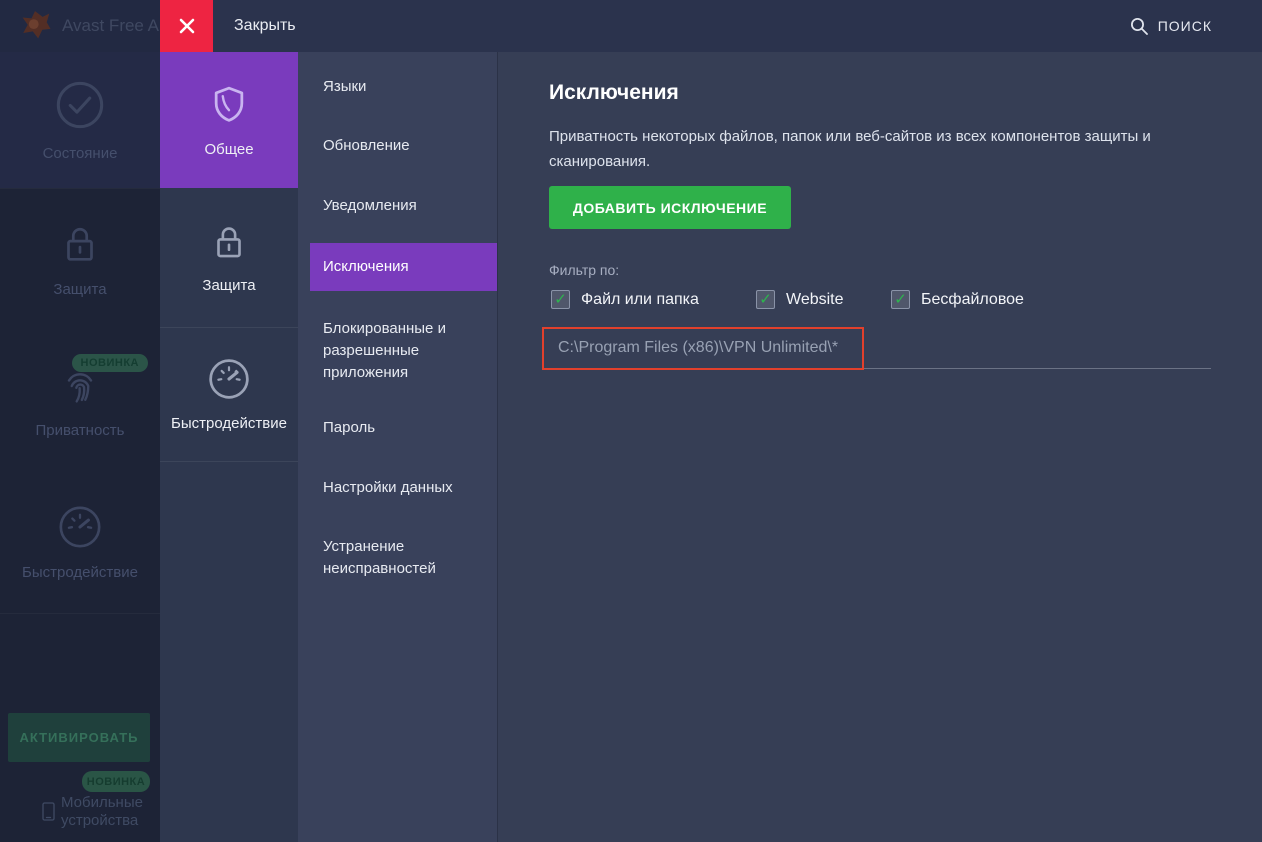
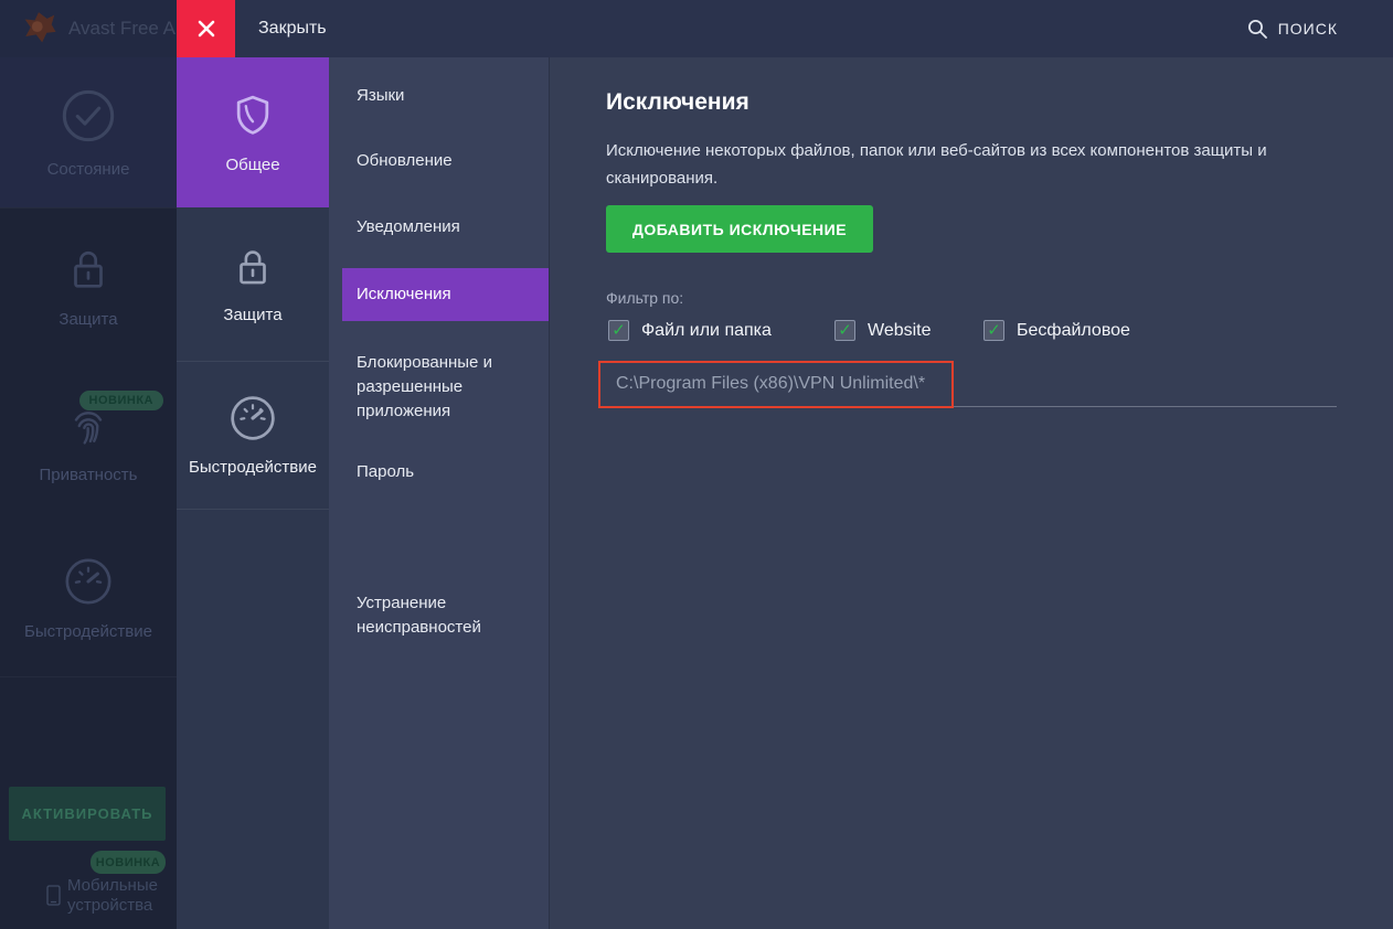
  Avast Free A
  Закрыть
  ПОИСК
  Состояние
  Защита
  Приватность
  Быстродействие
  АКТИВИРОВАТЬ
  НОВИНКА
  Мобильные устройства
  Общее
  Защита
  Быстродействие
  Языки
  Обновление
  Уведомления
  Исключения
  Блокированные и разрешенные приложения
  Пароль
- Настройки данных
  Устранение неисправностей
  Исключения
- Приватность некоторых файлов, папок или веб-сайтов из всех компонентов защиты и сканирования.
+ Исключение некоторых файлов, папок или веб-сайтов из всех компонентов защиты и сканирования.
  ДОБАВИТЬ ИСКЛЮЧЕНИЕ
  Фильтр по:
  Файл или папка
  Website
  Бесфайловое
  C:\Program Files (x86)\VPN Unlimited\*
